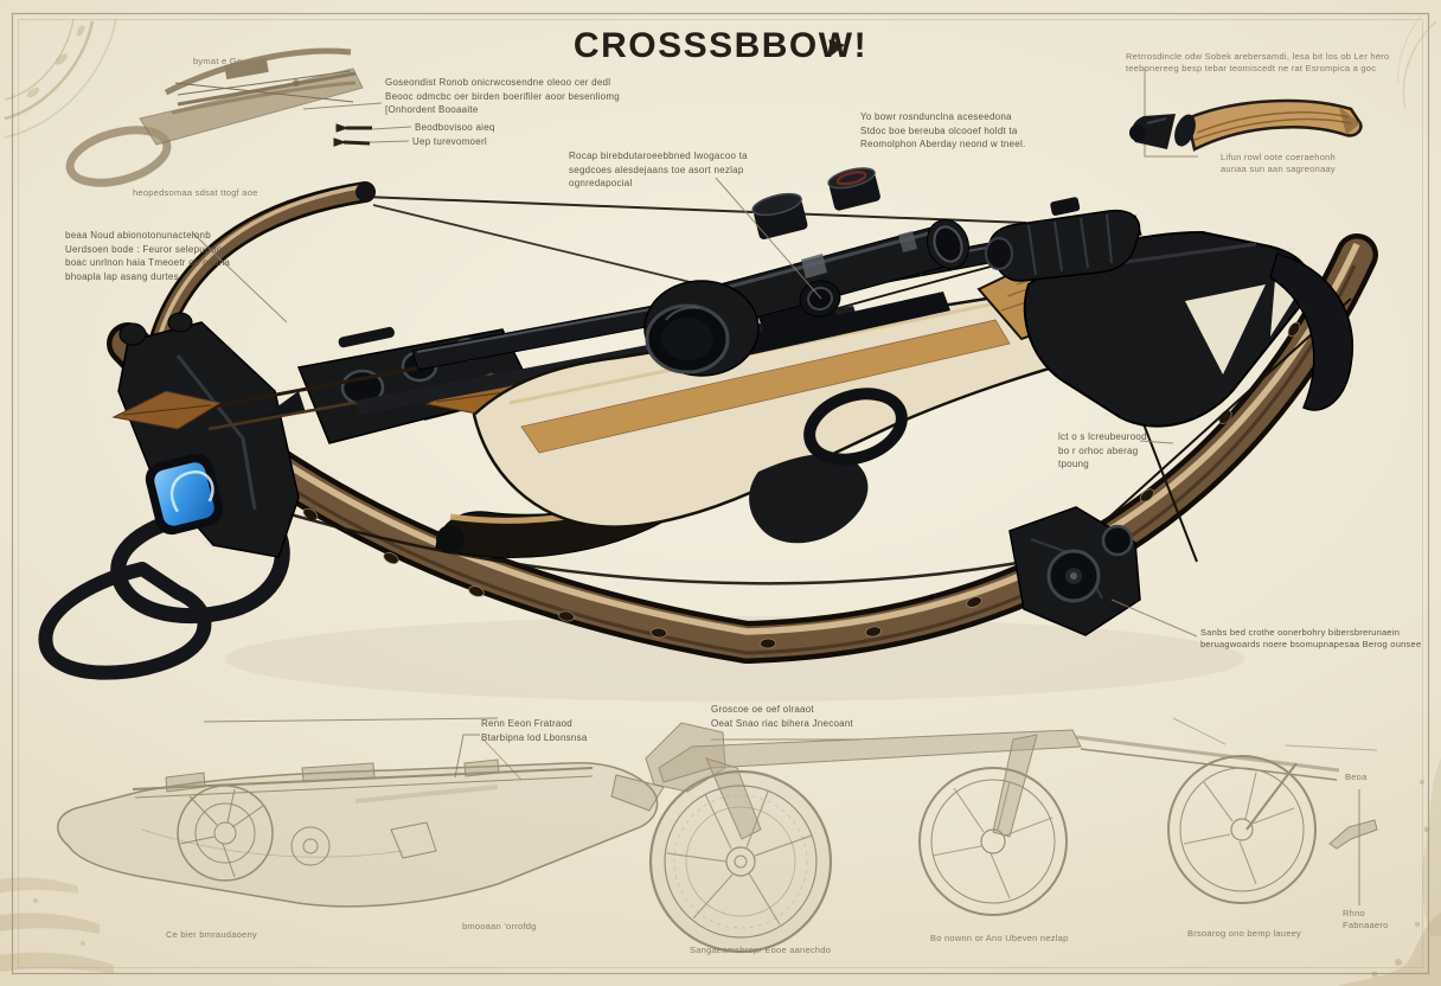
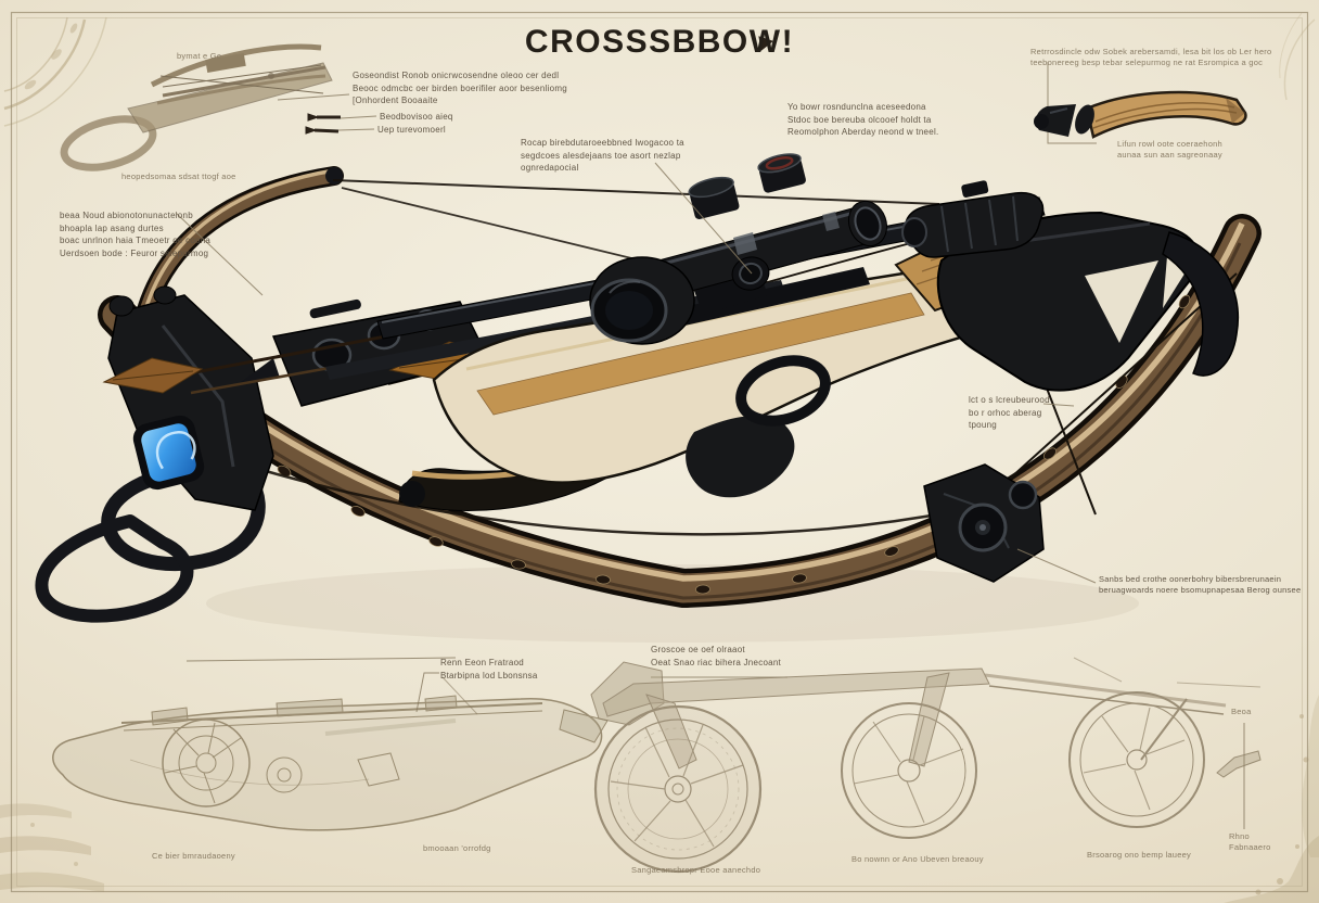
  CROSSSBBOW!
  bymat e Ge
  heopedsomaa sdsat ttogf aoe
  Goseondist Ronob onicrwcosendne oleoo cer dedl
  Beooc odmcbc oer birden boerifiler aoor besenliomg
  [Onhordent Booaaite
  Beodbovisoo aieq
  Uep turevomoerl
  Rocap birebdutaroeebbned lwogacoo ta
  segdcoes alesdejaans toe asort nezlap
  ognredapocial
  Yo bowr rosndunclna aceseedona
  Stdoc boe bereuba olcooef holdt ta
  Reomolphon Aberday neond w tneel.
  Retrrosdincle odw Sobek arebersamdi, lesa bit los ob Ler hero
- teebonereeg besp tebar teomiscedt ne rat Esrompica a goc
+ teebonereeg besp tebar selepurmog ne rat Esrompica a goc
  Lifun rowl oote coeraehonh
  aunaa sun aan sagreonaay
  beaa Noud abionotonunacteionb
- Uerdsoen bode : Feuror selepurmog
+ bhoapla lap asang durtes
  boac unrlnon haia Tmeoetr oe coona
- bhoapla lap asang durtes
+ Uerdsoen bode : Feuror selepurmog
  lct o s lcreubeurood
  bo r orhoc aberag
  tpoung
  Sanbs bed crothe oonerbohry bibersbrerunaein
  beruagwoards noere bsomupnapesaa Berog ounsee
  Renn Eeon Fratraod
  Btarbipna lod Lbonsnsa
  Groscoe oe oef olraaot
  Oeat Snao riac bihera Jnecoant
  Ce bier bmraudaoeny
  bmooaan 'orrofdg
  Sangaeamsbropr Eooe aanechdo
- Bo nownn or Ano Ubeven nezlap
+ Bo nownn or Ano Ubeven breaouy
  Brsoarog ono bemp laueey
  Beoa
  Rhno
  Fabnaaero
